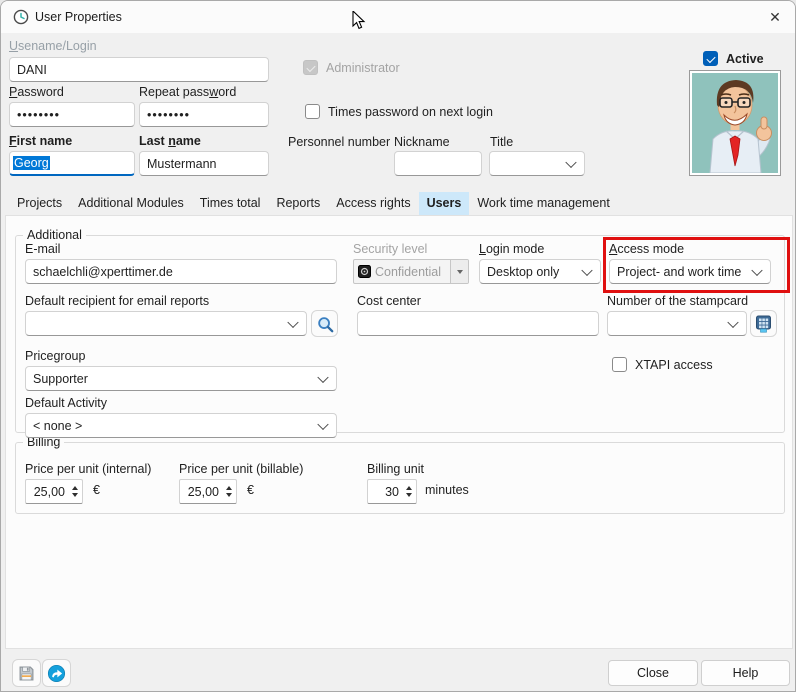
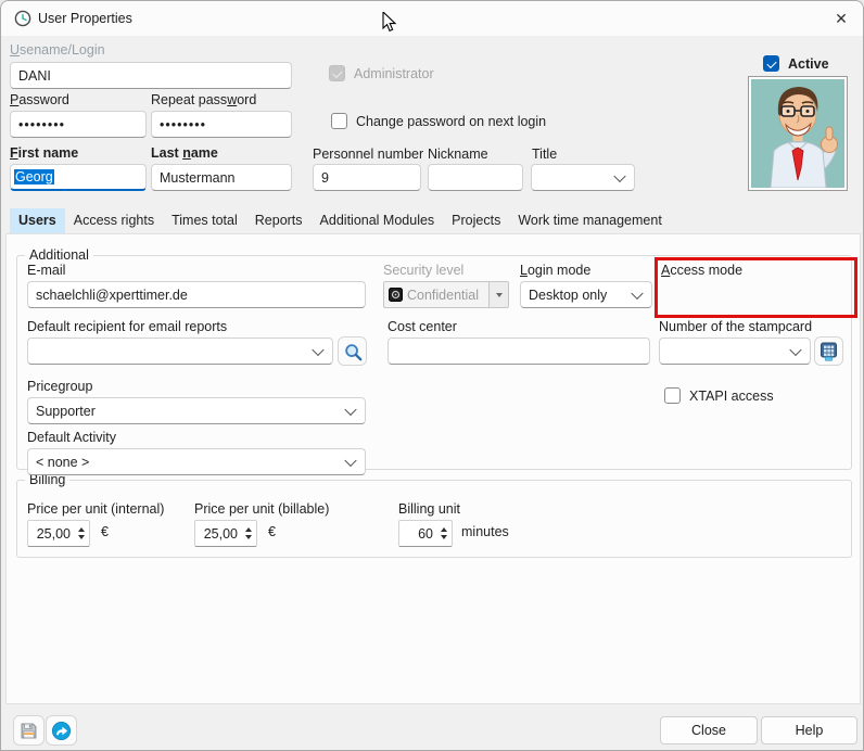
  User Properties
  ✕
  Usename/Login
  DANI
  Administrator
  Password
  Repeat password
  ••••••••
  ••••••••
- Times password on next login
+ Change password on next login
  First name
  Last name
  Personnel number
  Nickname
  Title
  Georg
  Mustermann
+ 9
  Active
- Projects
+ Users
- Additional Modules
+ Access rights
  Times total
  Reports
- Access rights
+ Additional Modules
- Users
+ Projects
  Work time management
  Additional
  E-mail
  schaelchli@xperttimer.de
  Security level
  Confidential
  Login mode
  Desktop only
  Access mode
- Project- and work time
  Default recipient for email reports
  Cost center
  Number of the stampcard
  Pricegroup
  Supporter
  XTAPI access
  Default Activity
  < none >
  Billing
  Price per unit (internal)
  25,00
  €
  Price per unit (billable)
  25,00
  €
  Billing unit
- 30
+ 60
  minutes
  Close
  Help
